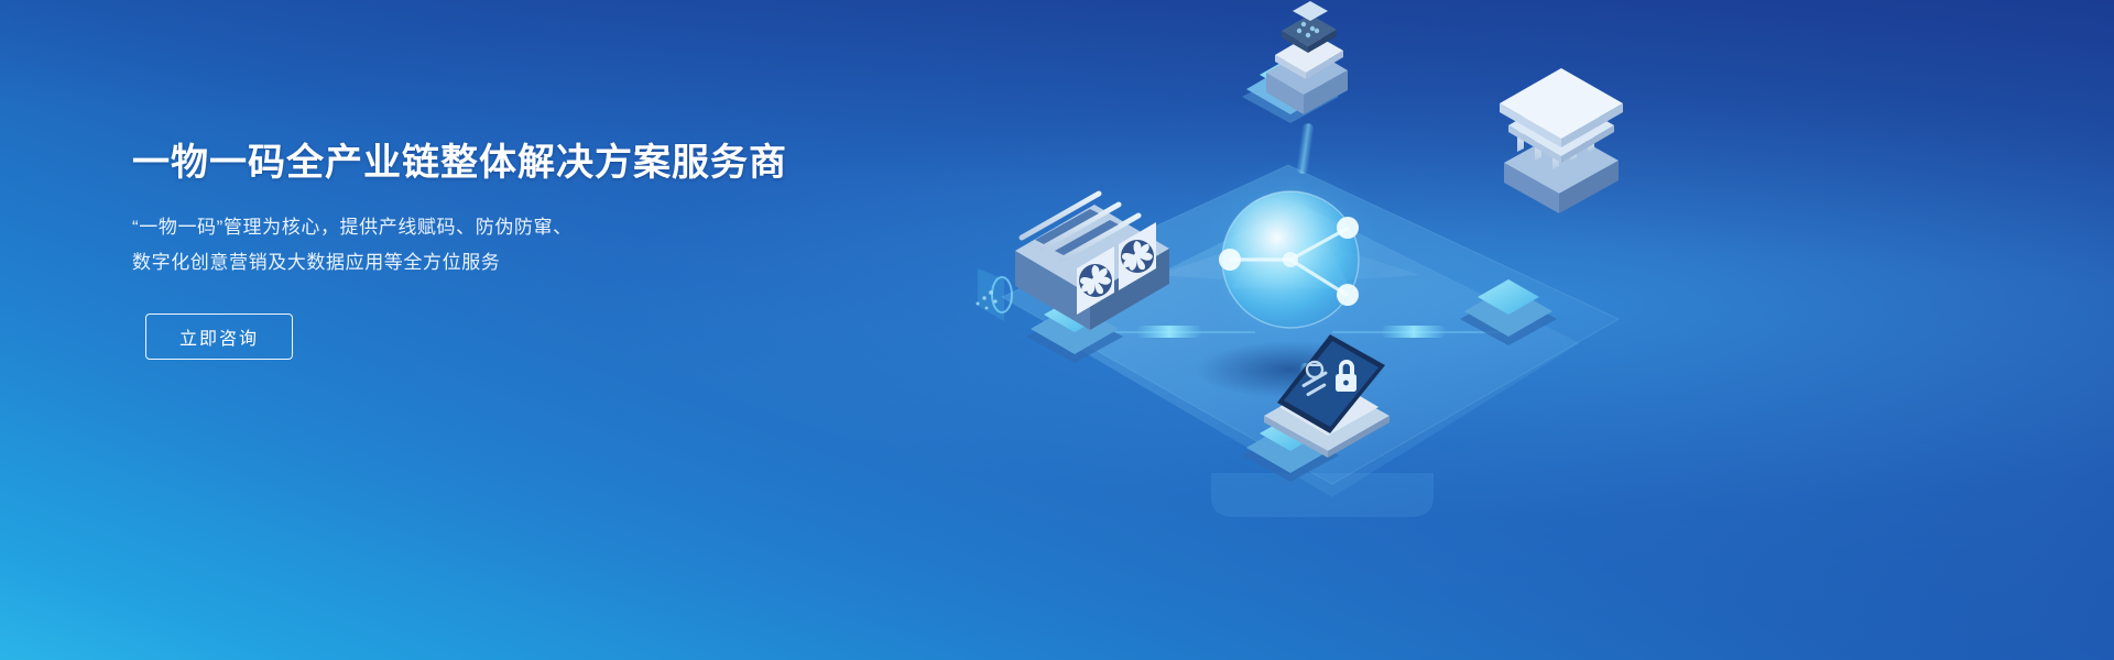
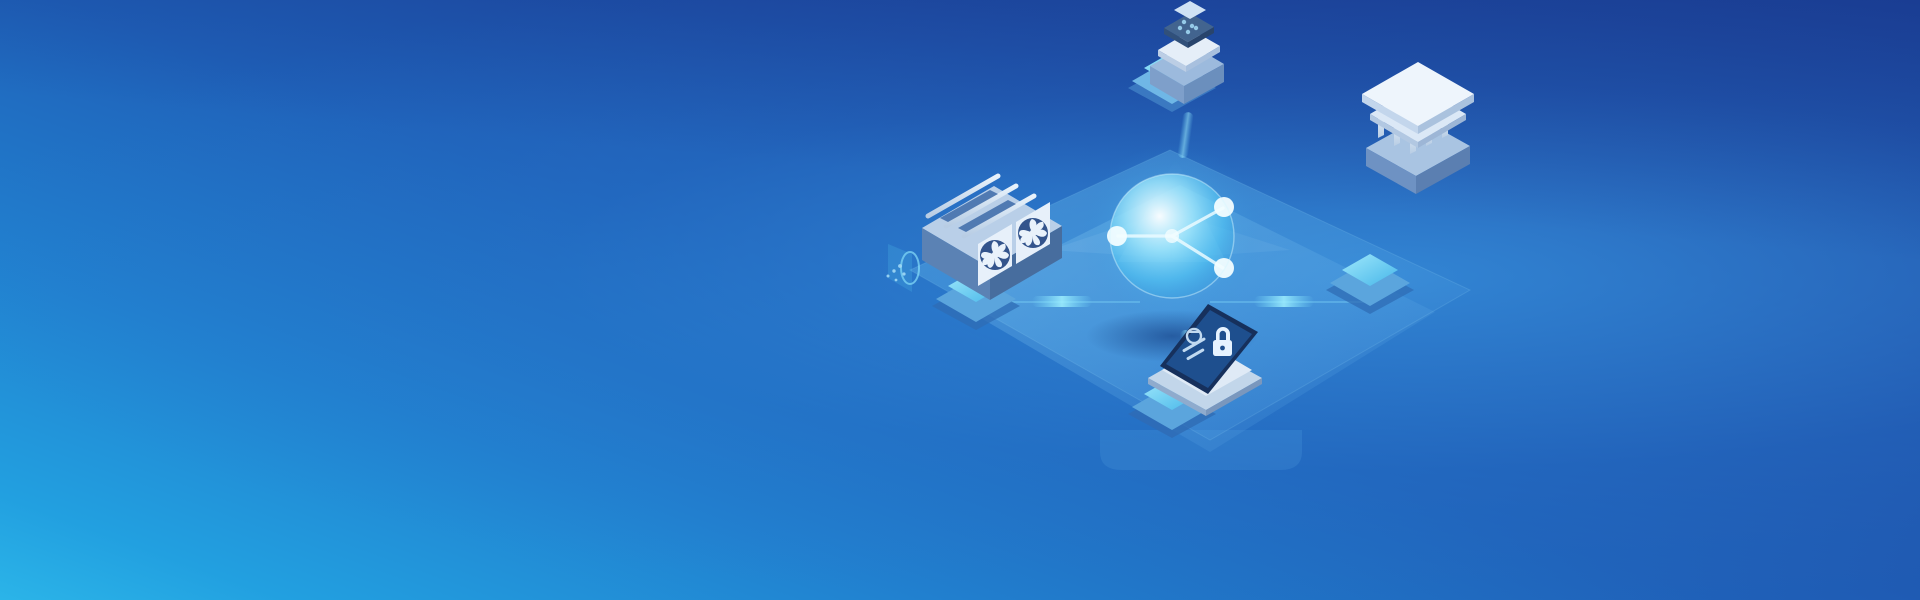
- 一物一码全产业链整体解决方案服务商
- “一物一码”管理为核心，提供产线赋码、防伪防窜、
- 数字化创意营销及大数据应用等全方位服务
- 立即咨询
